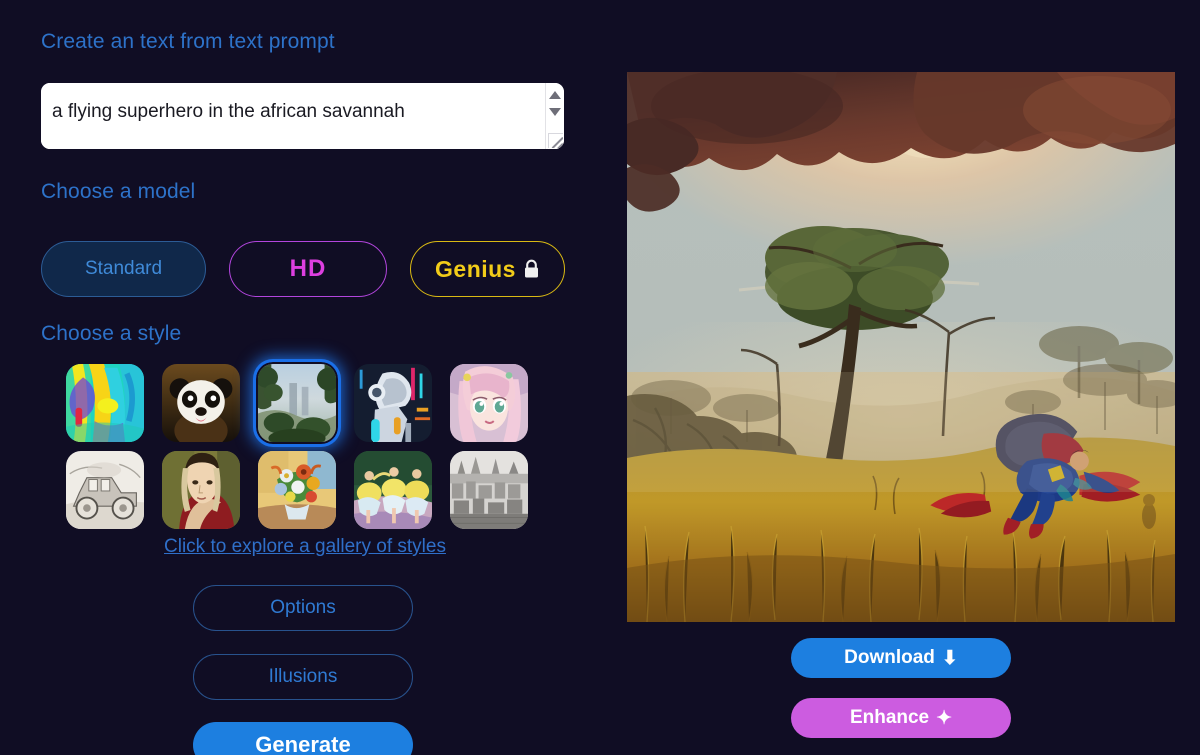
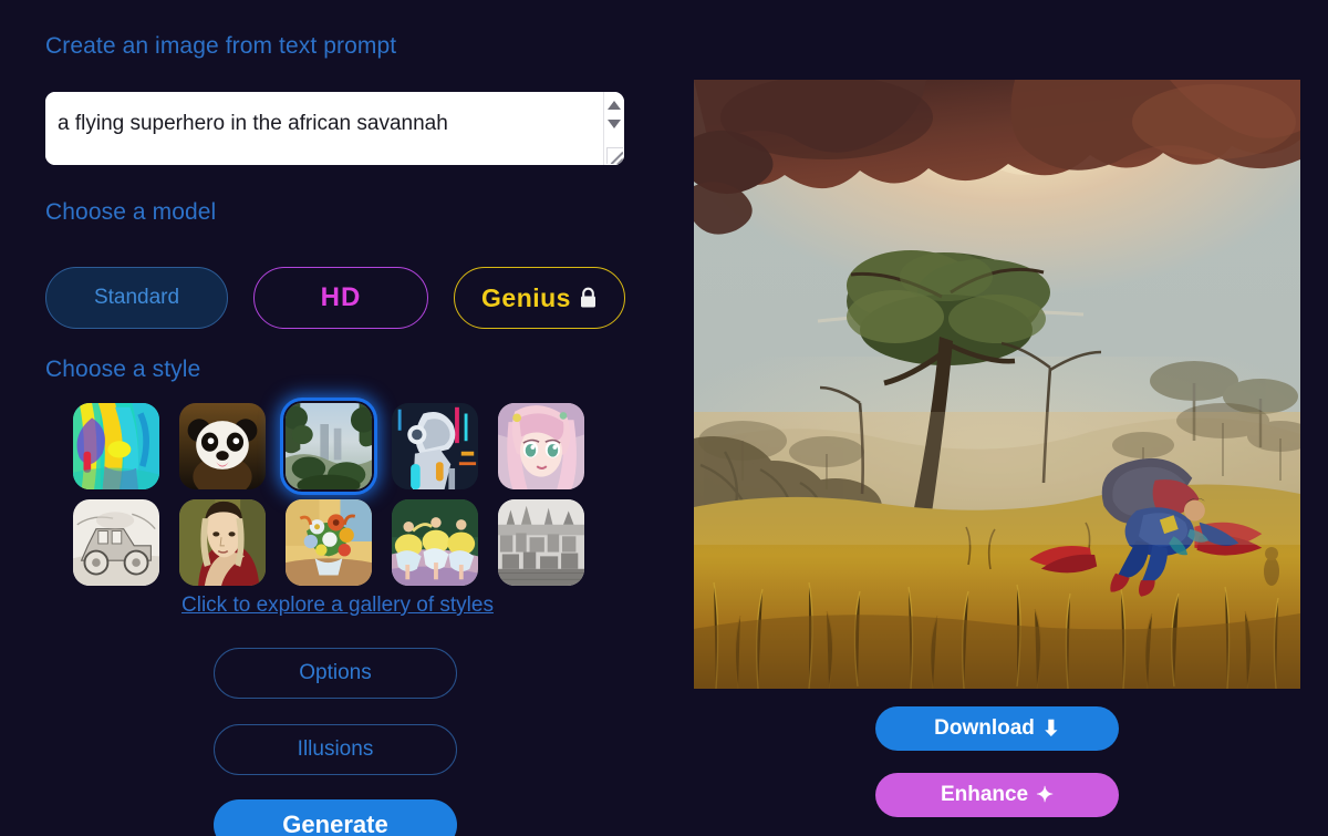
- Create an text from text prompt
+ Create an image from text prompt
  a flying superhero in the african savannah
  Choose a model
  Standard
  HD
  Genius
  Choose a style
  Click to explore a gallery of styles
  Options
  Illusions
  Generate
  Download
  ⬇
  Enhance
  ✦
